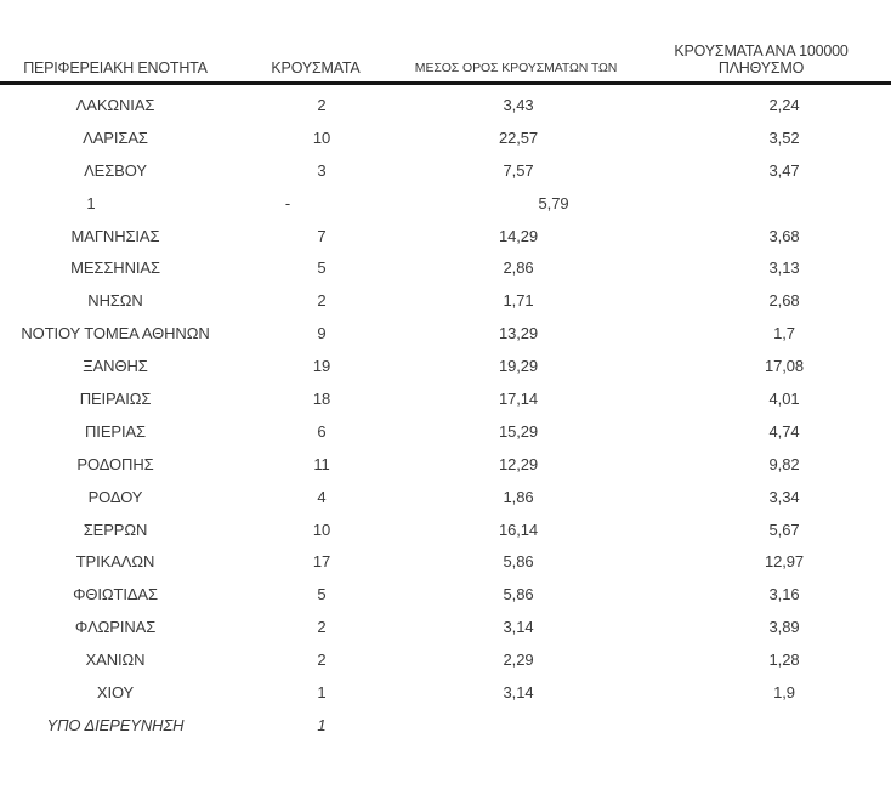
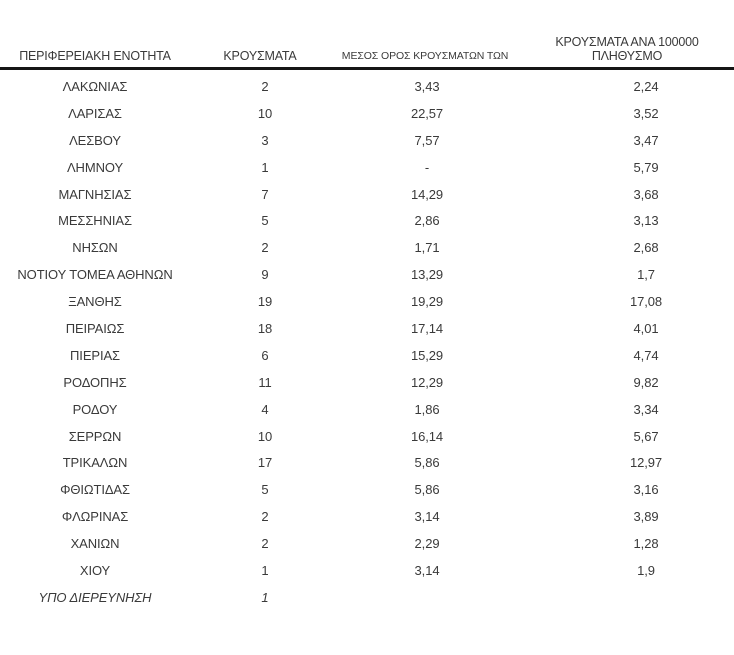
  ΠΕΡΙΦΕΡΕΙΑΚΗ ΕΝΟΤΗΤΑ
  ΚΡΟΥΣΜΑΤΑ
  ΜΕΣΟΣ ΟΡΟΣ ΚΡΟΥΣΜΑΤΩΝ ΤΩΝ
  ΚΡΟΥΣΜΑΤΑ ΑΝΑ 100000 ΠΛΗΘΥΣΜΟ
  ΛΑΚΩΝΙΑΣ
  2
  3,43
  2,24
  ΛΑΡΙΣΑΣ
  10
  22,57
  3,52
  ΛΕΣΒΟΥ
  3
  7,57
  3,47
+ ΛΗΜΝΟΥ
  1
  -
  5,79
  ΜΑΓΝΗΣΙΑΣ
  7
  14,29
  3,68
  ΜΕΣΣΗΝΙΑΣ
  5
  2,86
  3,13
  ΝΗΣΩΝ
  2
  1,71
  2,68
  ΝΟΤΙΟΥ ΤΟΜΕΑ ΑΘΗΝΩΝ
  9
  13,29
  1,7
  ΞΑΝΘΗΣ
  19
  19,29
  17,08
  ΠΕΙΡΑΙΩΣ
  18
  17,14
  4,01
  ΠΙΕΡΙΑΣ
  6
  15,29
  4,74
  ΡΟΔΟΠΗΣ
  11
  12,29
  9,82
  ΡΟΔΟΥ
  4
  1,86
  3,34
  ΣΕΡΡΩΝ
  10
  16,14
  5,67
  ΤΡΙΚΑΛΩΝ
  17
  5,86
  12,97
  ΦΘΙΩΤΙΔΑΣ
  5
  5,86
  3,16
  ΦΛΩΡΙΝΑΣ
  2
  3,14
  3,89
  ΧΑΝΙΩΝ
  2
  2,29
  1,28
  ΧΙΟΥ
  1
  3,14
  1,9
  ΥΠΟ ΔΙΕΡΕΥΝΗΣΗ
  1
